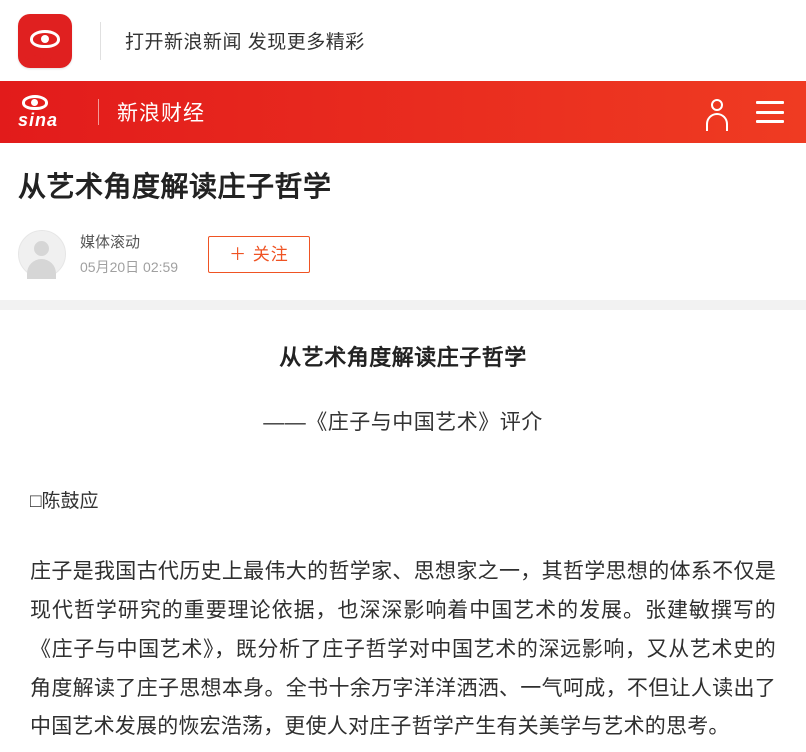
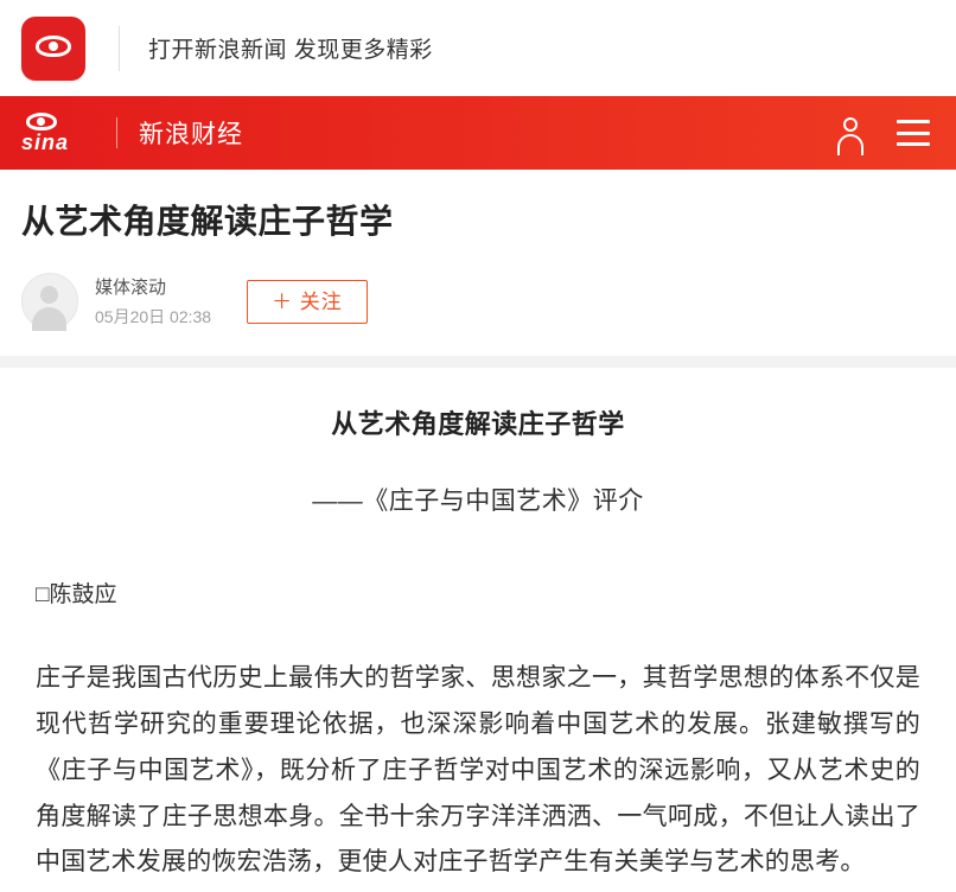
  sina
  打开新浪新闻 发现更多精彩
  sina
  新浪财经
  从艺术角度解读庄子哲学
  媒体滚动
- 05月20日 02:59
+ 05月20日 02:38
  ＋ 关注
  从艺术角度解读庄子哲学
  ——《庄子与中国艺术》评介
  □陈鼓应
  庄子是我国古代历史上最伟大的哲学家、思想家之一，其哲学思想的体系不仅是现代哲学研究的重要理论依据，也深深影响着中国艺术的发展。张建敏撰写的《庄子与中国艺术》，既分析了庄子哲学对中国艺术的深远影响，又从艺术史的角度解读了庄子思想本身。全书十余万字洋洋洒洒、一气呵成，不但让人读出了中国艺术发展的恢宏浩荡，更使人对庄子哲学产生有关美学与艺术的思考。
